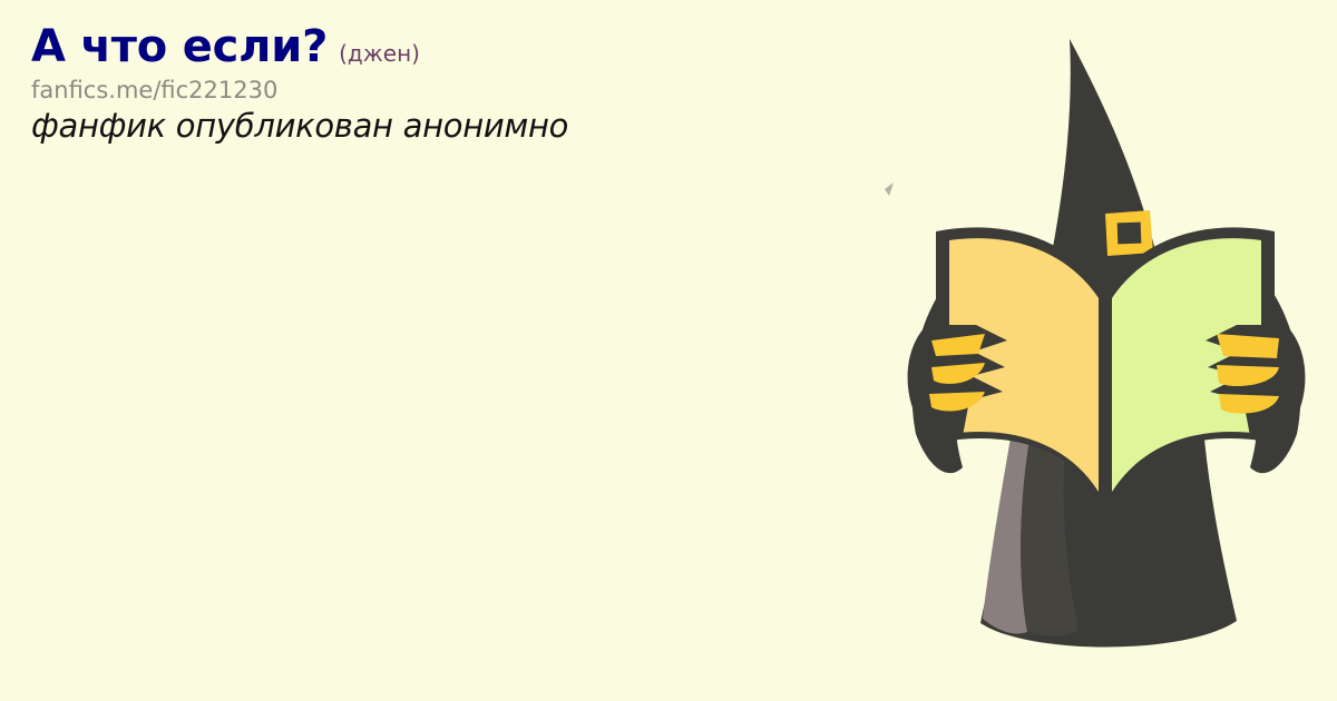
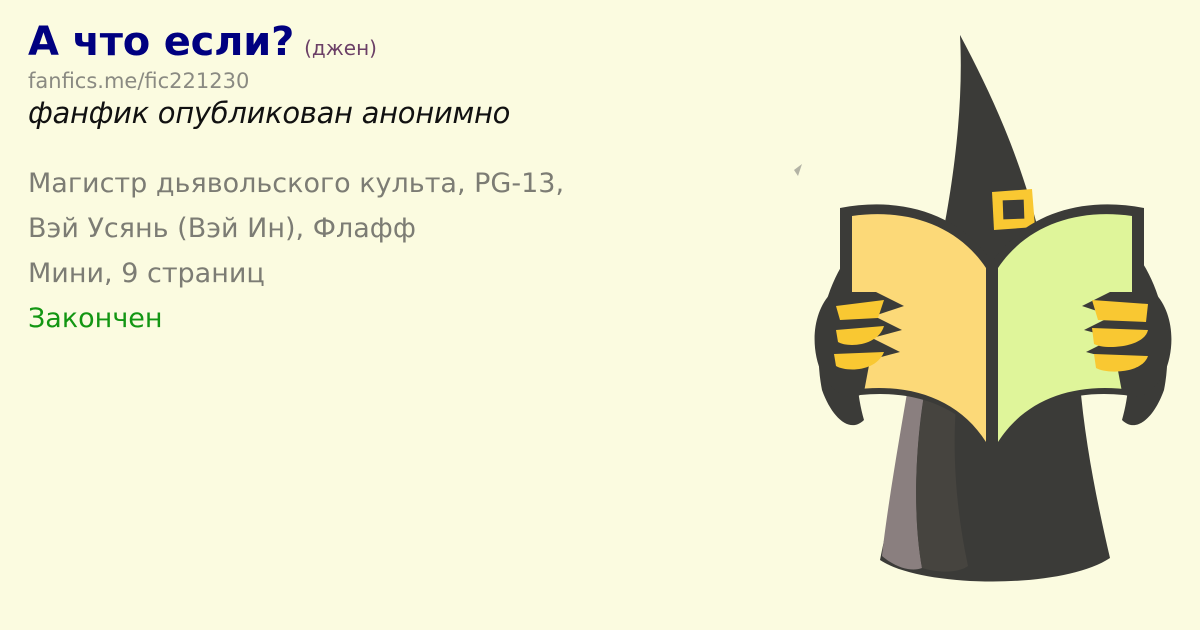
  А что если?
  (джен)
  fanfics.me/fic221230
  фанфик опубликован анонимно
+ Магистр дьявольского культа, PG-13,
+ Вэй Усянь (Вэй Ин), Флафф
+ Мини, 9 страниц
+ Закончен
